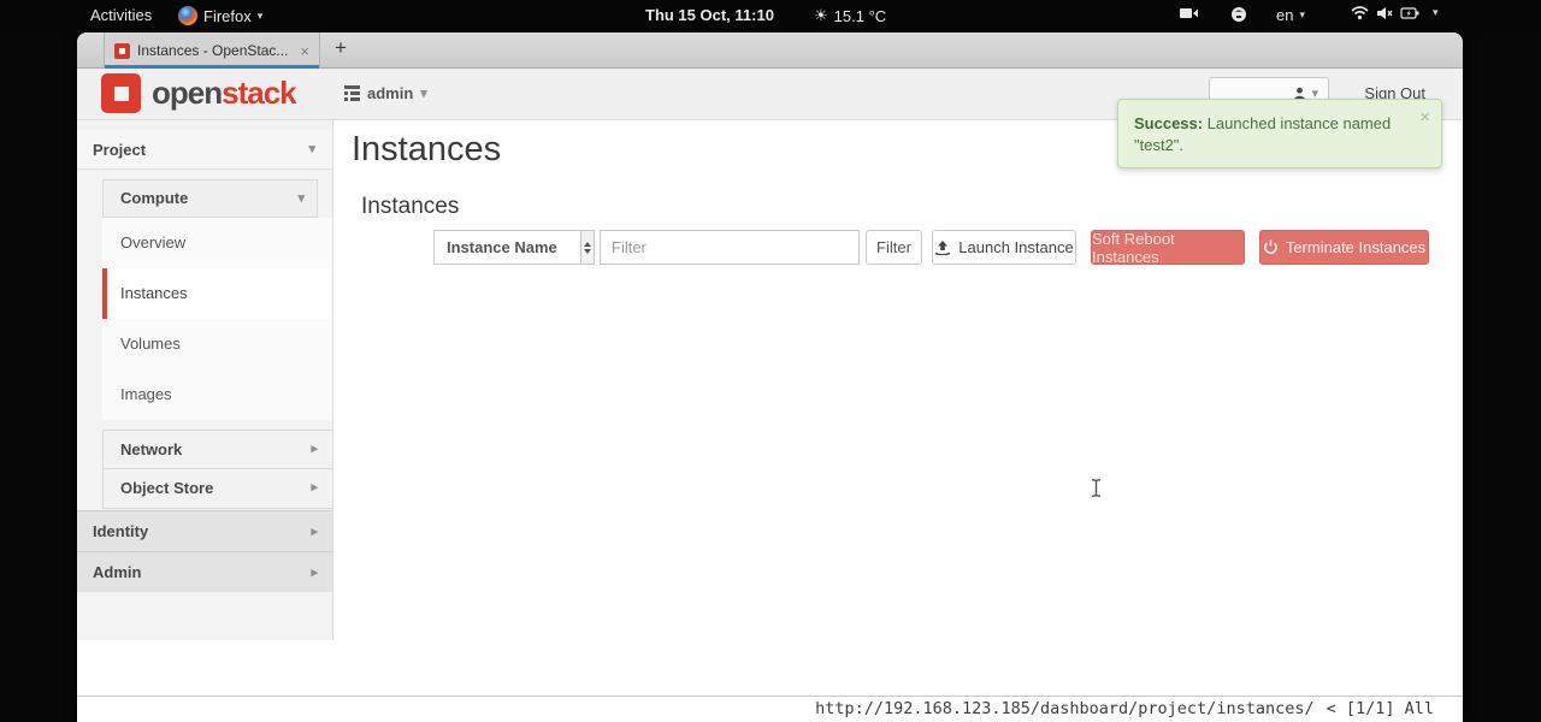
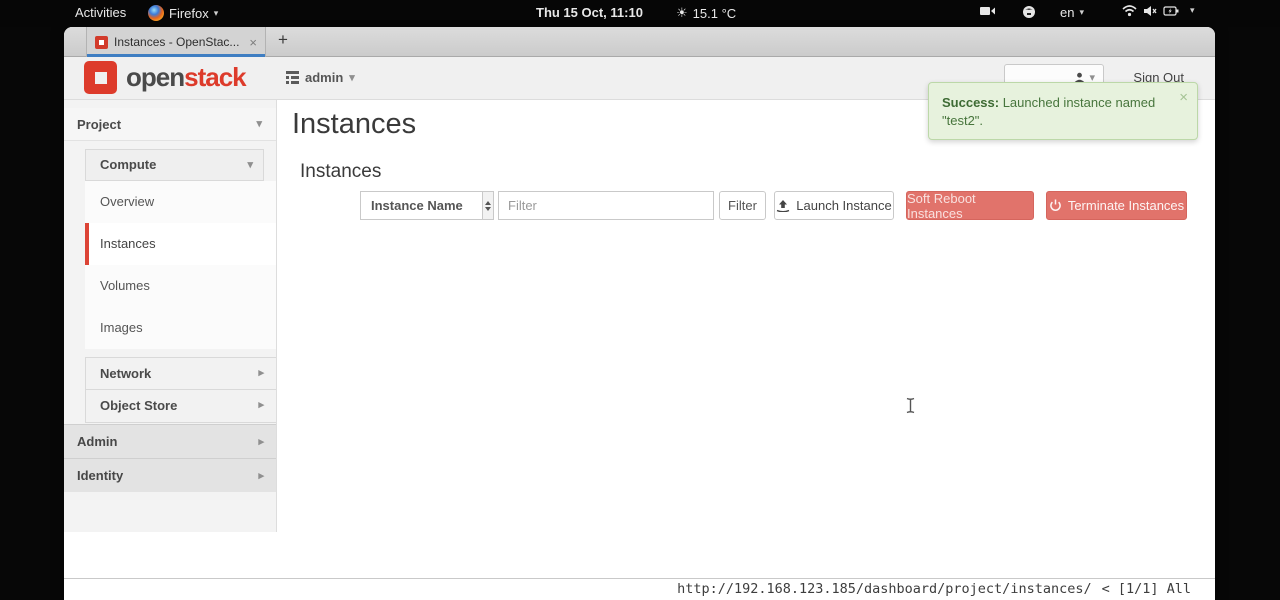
  Activities
  Firefox
  ▾
  Thu 15 Oct, 11:10
  ☀
  15.1 °C
  en
  ▾
  ▾
  Instances - OpenStac...
  ×
  +
  openstack
  admin
  ▾
  ▾
  Sign Out
  Success: Launched instance named "test2".
  ×
  Project
  ▾
  Compute
  ▾
  Overview
  Instances
  Volumes
  Images
  Network
  ▸
  Object Store
  ▸
- Identity
+ Admin
  ▸
- Admin
+ Identity
  ▸
  Instances
  Instances
  Instance Name
  Filter
  Filter
  Launch Instance
  Soft Reboot Instances
  Terminate Instances
  http://192.168.123.185/dashboard/project/instances/ < [1/1] All
